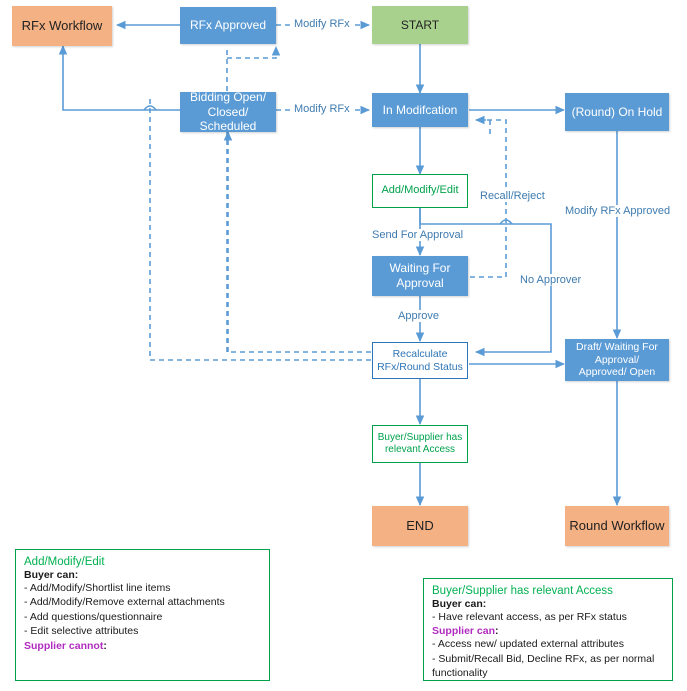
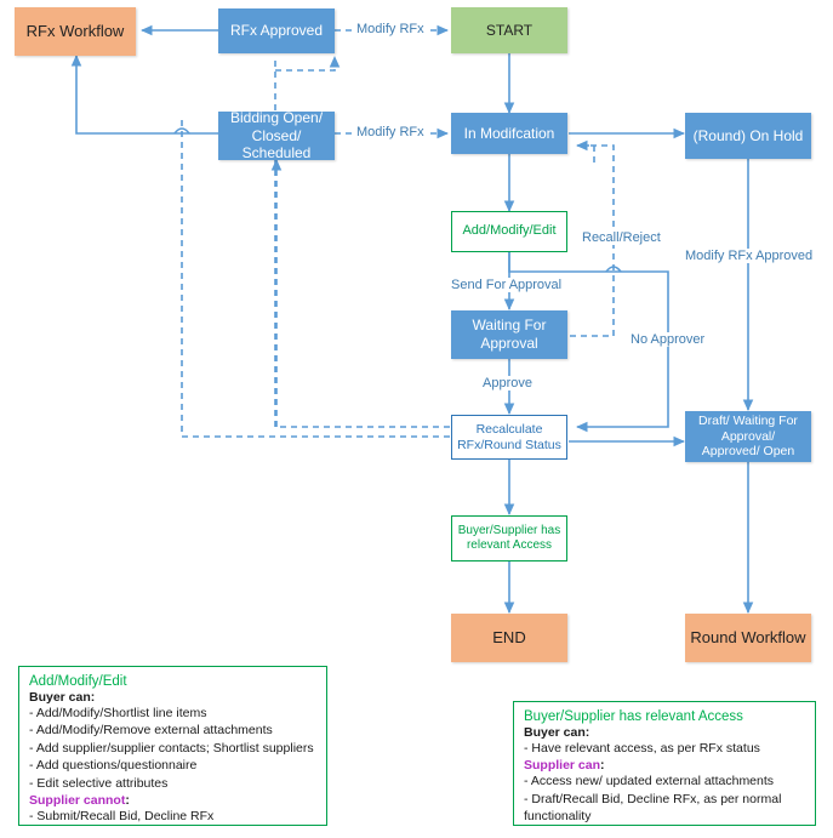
  RFx Workflow
  RFx Approved
  START
  Bidding Open/
  Closed/ Scheduled
  In Modifcation
  (Round) On Hold
  Add/Modify/Edit
  Waiting For
  Approval
  Recalculate
  RFx/Round Status
  Draft/ Waiting For
  Approval/
  Approved/ Open
  Buyer/Supplier has
  relevant Access
  END
  Round Workflow
  Modify RFx
  Modify RFx
  Recall/Reject
  Modify RFx Approved
  Send For Approval
  No Approver
  Approve
  Add/Modify/Edit
  Buyer can:
  - Add/Modify/Shortlist line items
  - Add/Modify/Remove external attachments
+ - Add supplier/supplier contacts; Shortlist suppliers
  - Add questions/questionnaire
  - Edit selective attributes
  Supplier cannot:
+ - Submit/Recall Bid, Decline RFx
  Buyer/Supplier has relevant Access
  Buyer can:
  - Have relevant access, as per RFx status
  Supplier can:
- - Access new/ updated external attributes
+ - Access new/ updated external attachments
- - Submit/Recall Bid, Decline RFx, as per normal
+ - Draft/Recall Bid, Decline RFx, as per normal
  functionality
